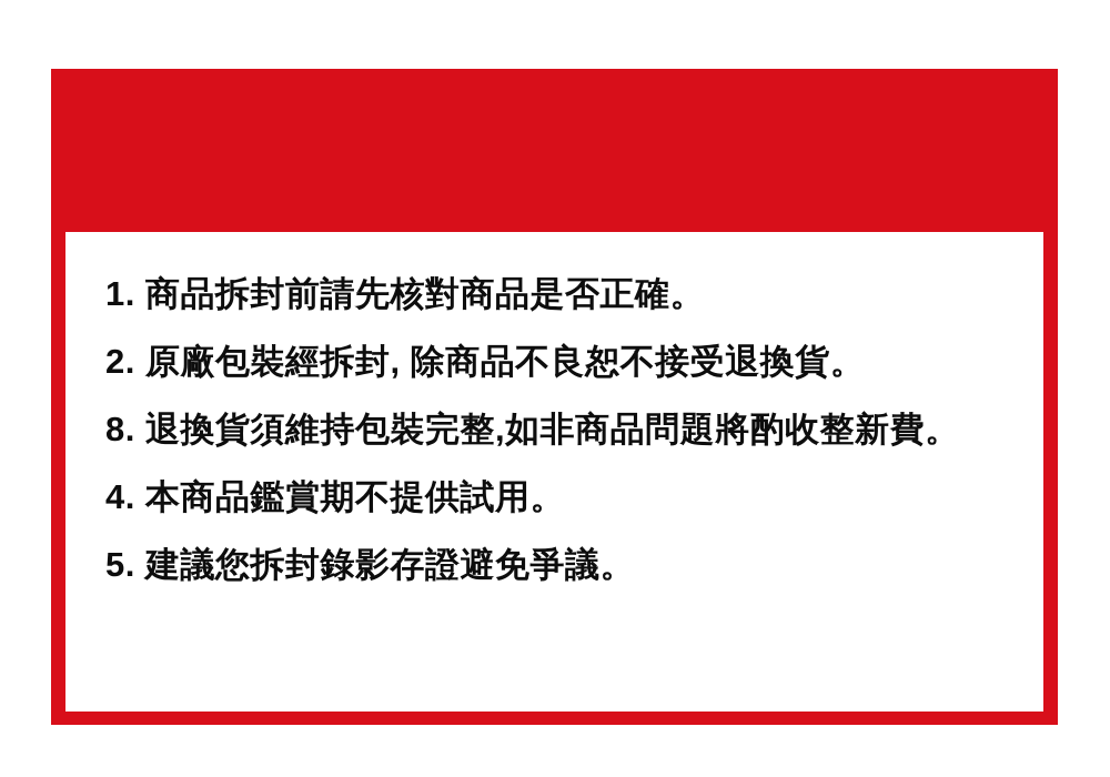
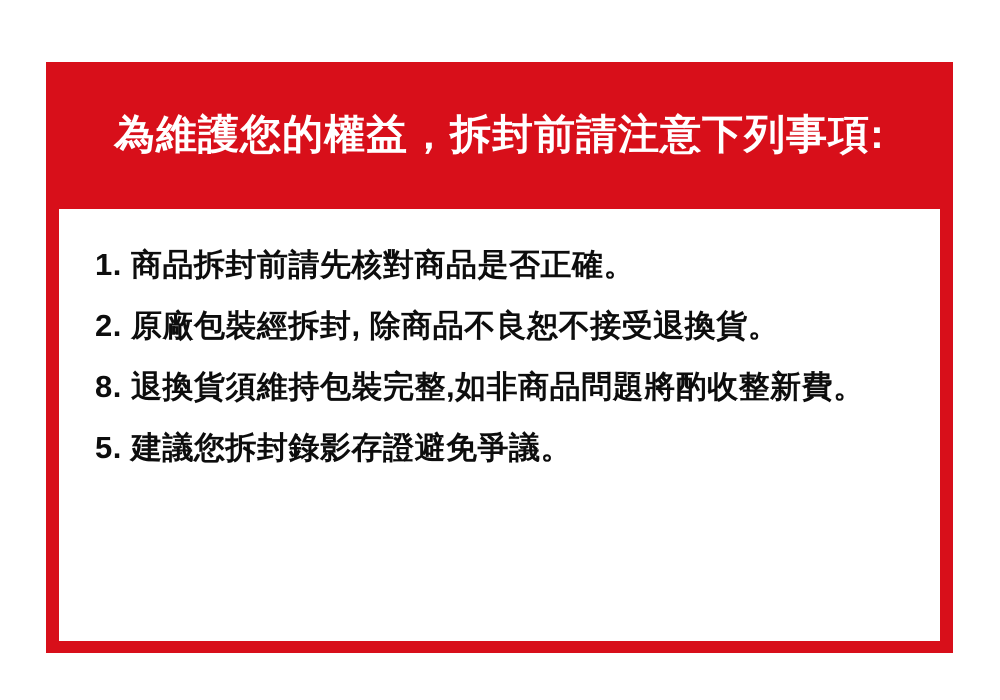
+ 為維護您的權益，拆封前請注意下列事項:
  1. 商品拆封前請先核對商品是否正確。
  2. 原廠包裝經拆封, 除商品不良恕不接受退換貨。
  8. 退換貨須維持包裝完整,如非商品問題將酌收整新費。
- 4. 本商品鑑賞期不提供試用。
  5. 建議您拆封錄影存證避免爭議。
